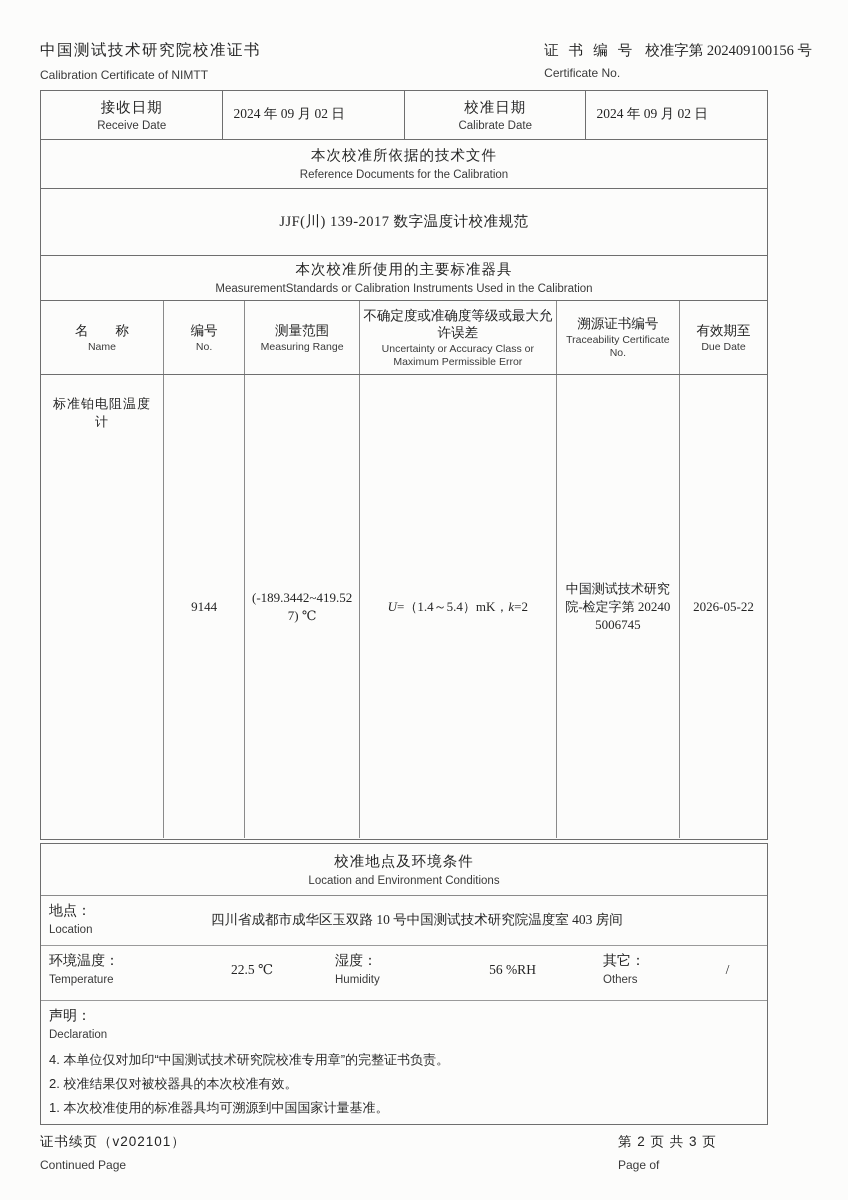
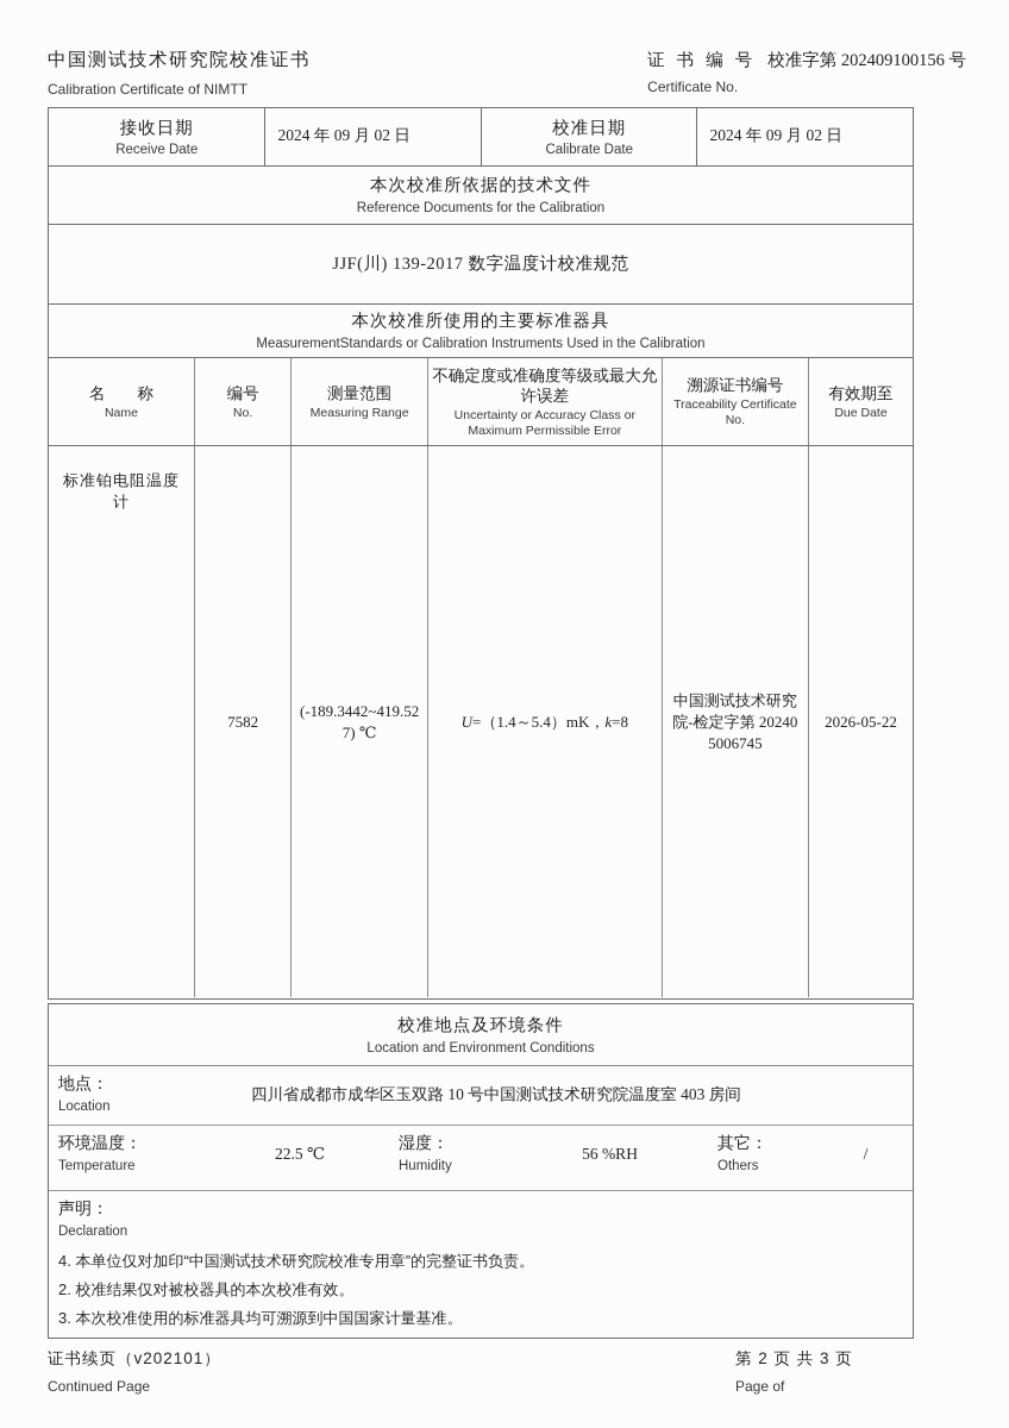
  中国测试技术研究院校准证书
  Calibration Certificate of NIMTT
  证 书 编 号 校准字第 202409100156 号
  Certificate No.
  接收日期
  Receive Date
  2024 年 09 月 02 日
  校准日期
  Calibrate Date
  2024 年 09 月 02 日
  本次校准所依据的技术文件
  Reference Documents for the Calibration
  JJF(川) 139-2017 数字温度计校准规范
  本次校准所使用的主要标准器具
  MeasurementStandards or Calibration Instruments Used in the Calibration
  名 称
  Name
  编号
  No.
  测量范围
  Measuring Range
  不确定度或准确度等级或最大允许误差
  Uncertainty or Accuracy Class or Maximum Permissible Error
  溯源证书编号
  Traceability Certificate No.
  有效期至
  Due Date
  标准铂电阻温度计
- 9144
+ 7582
  (-189.3442~419.527) ℃
  U
  =（1.4～5.4）mK，
  k
- =2
+ =8
  中国测试技术研究院-检定字第 202405006745
  2026-05-22
  校准地点及环境条件
  Location and Environment Conditions
  地点：
  Location
  四川省成都市成华区玉双路 10 号中国测试技术研究院温度室 403 房间
  环境温度：
  Temperature
  22.5 ℃
  湿度：
  Humidity
  56 %RH
  其它：
  Others
  /
  声明：
  Declaration
  4. 本单位仅对加印“中国测试技术研究院校准专用章”的完整证书负责。
  2. 校准结果仅对被校器具的本次校准有效。
- 1. 本次校准使用的标准器具均可溯源到中国国家计量基准。
+ 3. 本次校准使用的标准器具均可溯源到中国国家计量基准。
  证书续页（v202101）
  Continued Page
  第 2 页 共 3 页
  Page of
